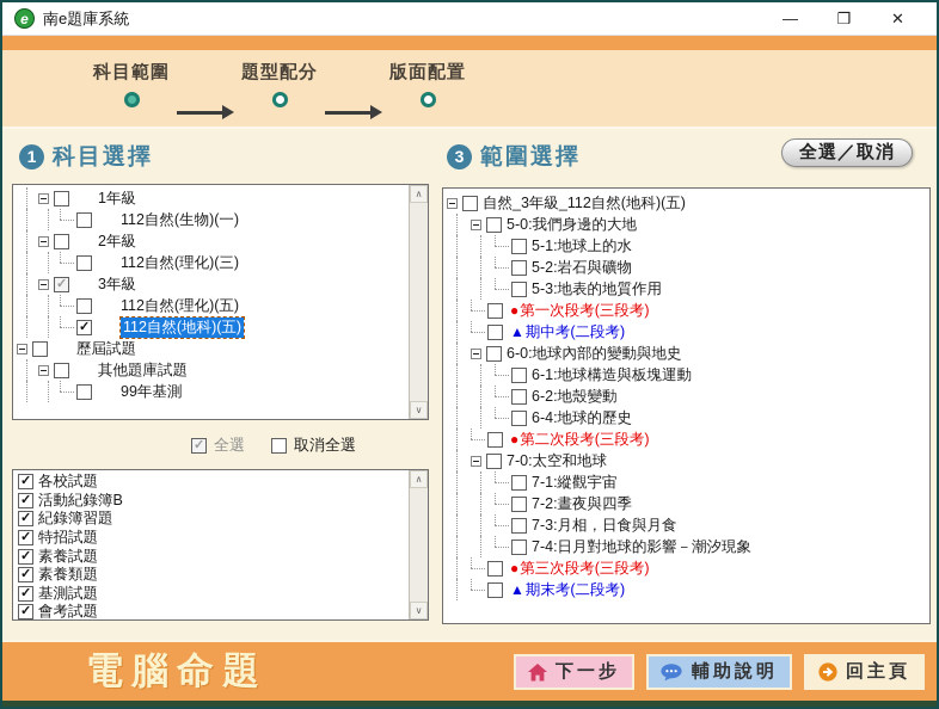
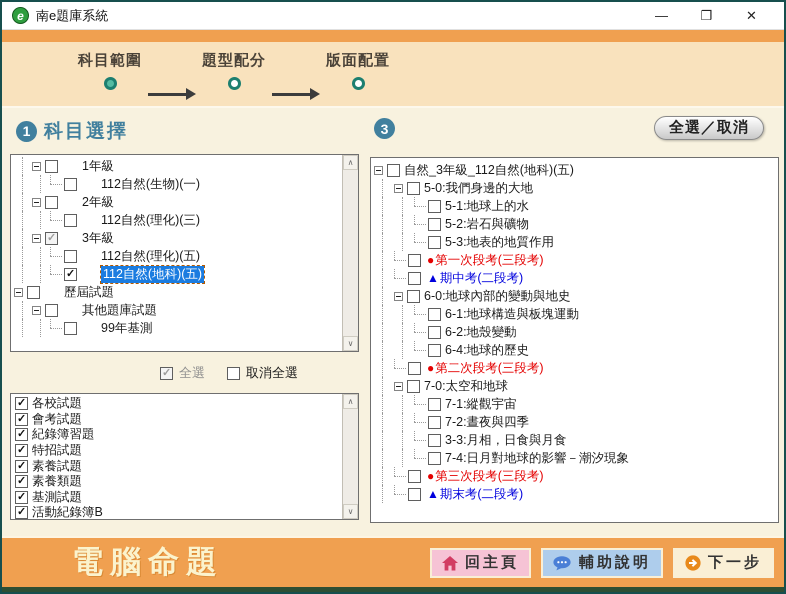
  e
  南e題庫系統
  —
  ❒
  ✕
  科目範圍
  題型配分
  版面配置
  1
  科目選擇
  1年級
  112自然(生物)(一)
  2年級
  112自然(理化)(三)
  3年級
  112自然(理化)(五)
  112自然(地科)(五)
  歷屆試題
  其他題庫試題
  99年基測
  ∧
  ∨
  全選
  取消全選
  各校試題
- 活動紀錄簿B
+ 會考試題
  紀錄簿習題
  特招試題
  素養試題
  素養類題
  基測試題
- 會考試題
+ 活動紀錄簿B
  ∧
  ∨
  3
- 範圍選擇
  全選／取消
  自然_3年級_112自然(地科)(五)
  5-0:我們身邊的大地
  5-1:地球上的水
  5-2:岩石與礦物
  5-3:地表的地質作用
  ●
  第一次段考(三段考)
  ▲
  期中考(二段考)
  6-0:地球內部的變動與地史
  6-1:地球構造與板塊運動
  6-2:地殼變動
  6-4:地球的歷史
  ●
  第二次段考(三段考)
  7-0:太空和地球
  7-1:縱觀宇宙
  7-2:晝夜與四季
- 7-3:月相，日食與月食
+ 3-3:月相，日食與月食
  7-4:日月對地球的影響－潮汐現象
  ●
  第三次段考(三段考)
  ▲
  期末考(二段考)
  電腦命題
- 下一步
+ 回主頁
  輔助說明
- 回主頁
+ 下一步
